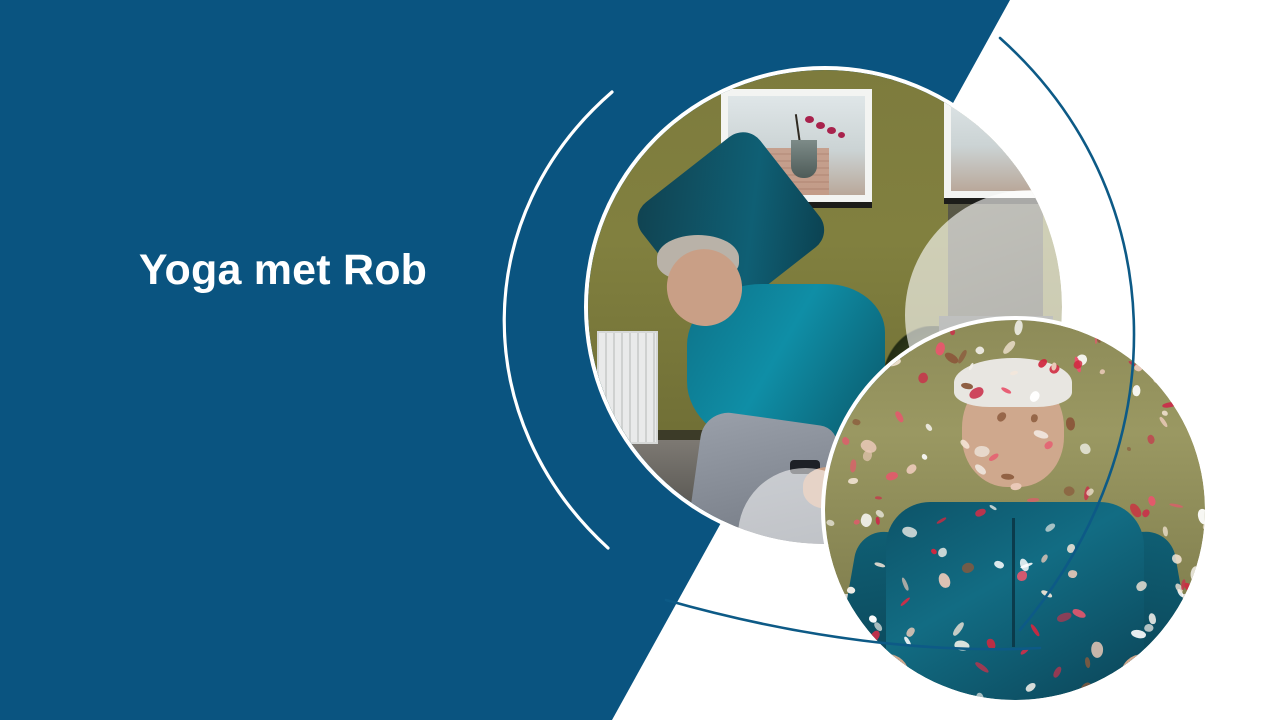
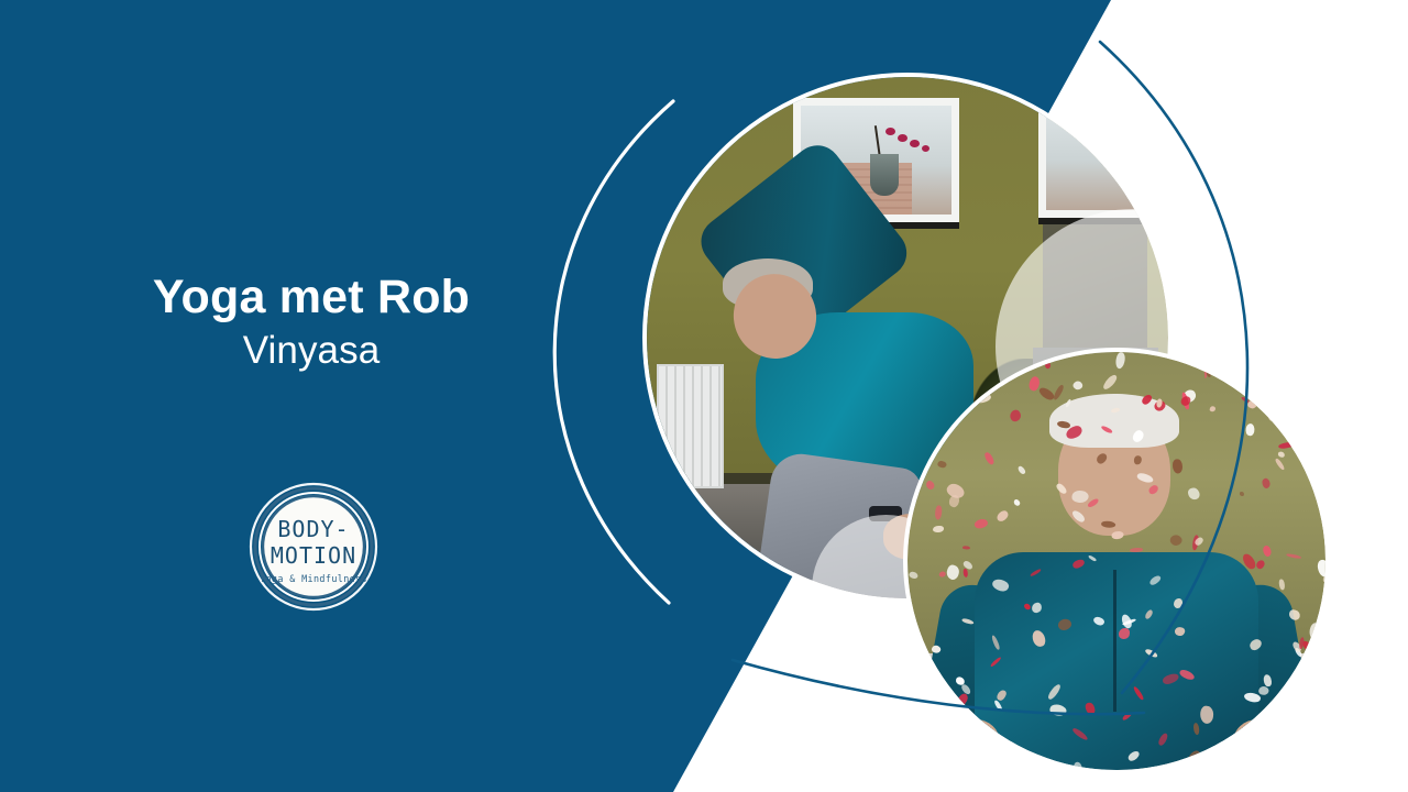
  Yoga met Rob
+ Vinyasa
+ BODY-
+ MOTION
+ Yoga & Mindfulness
